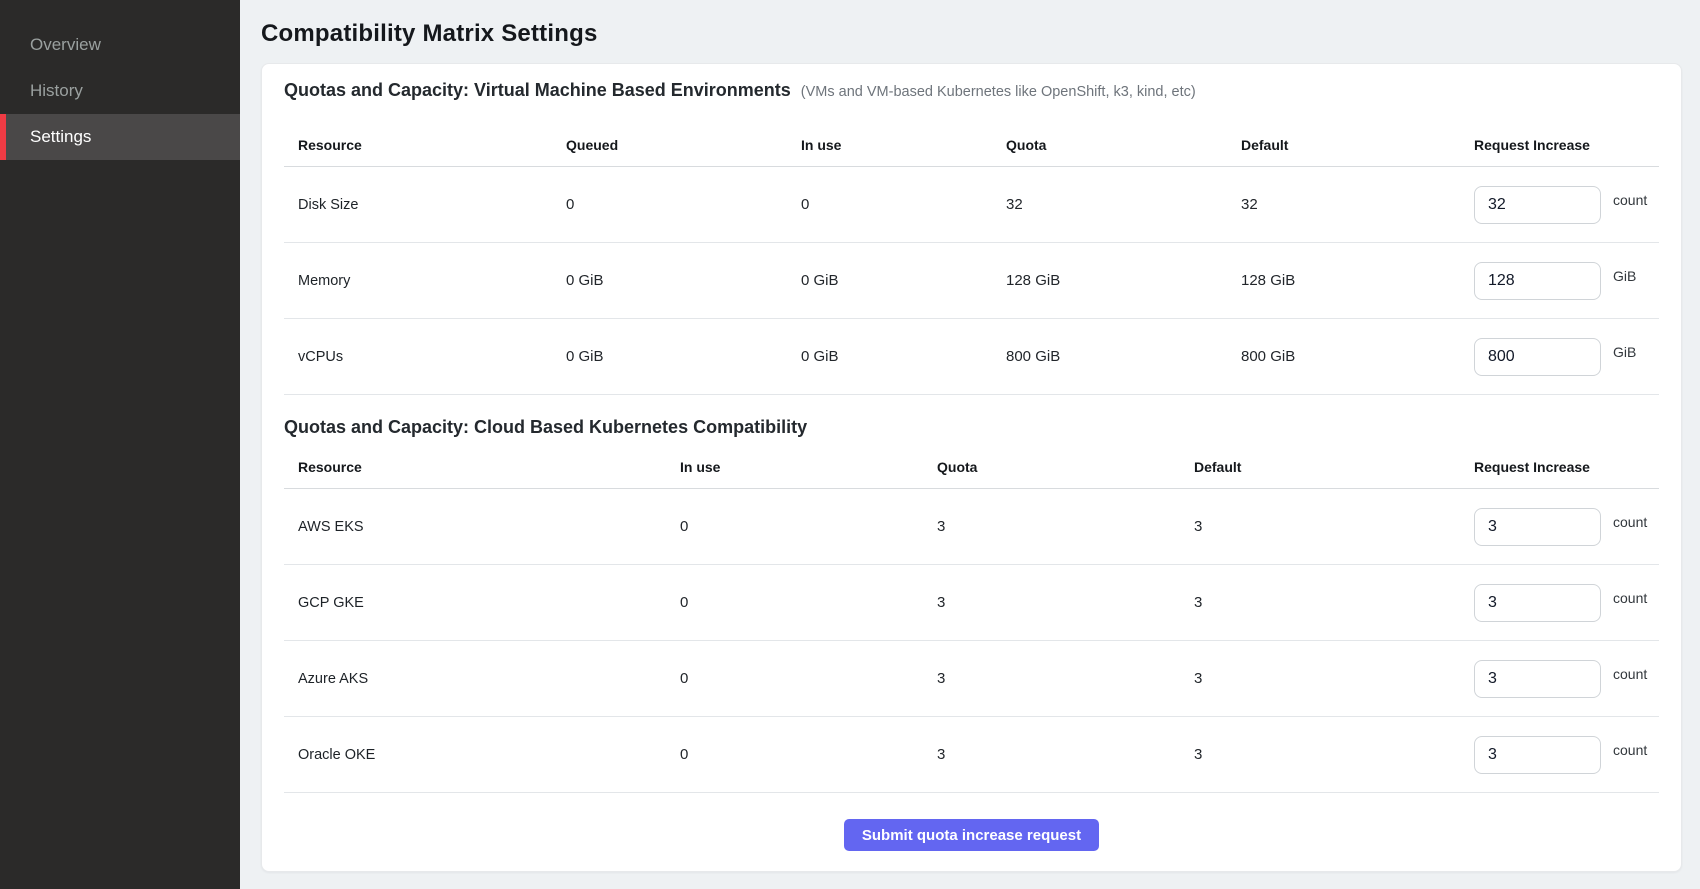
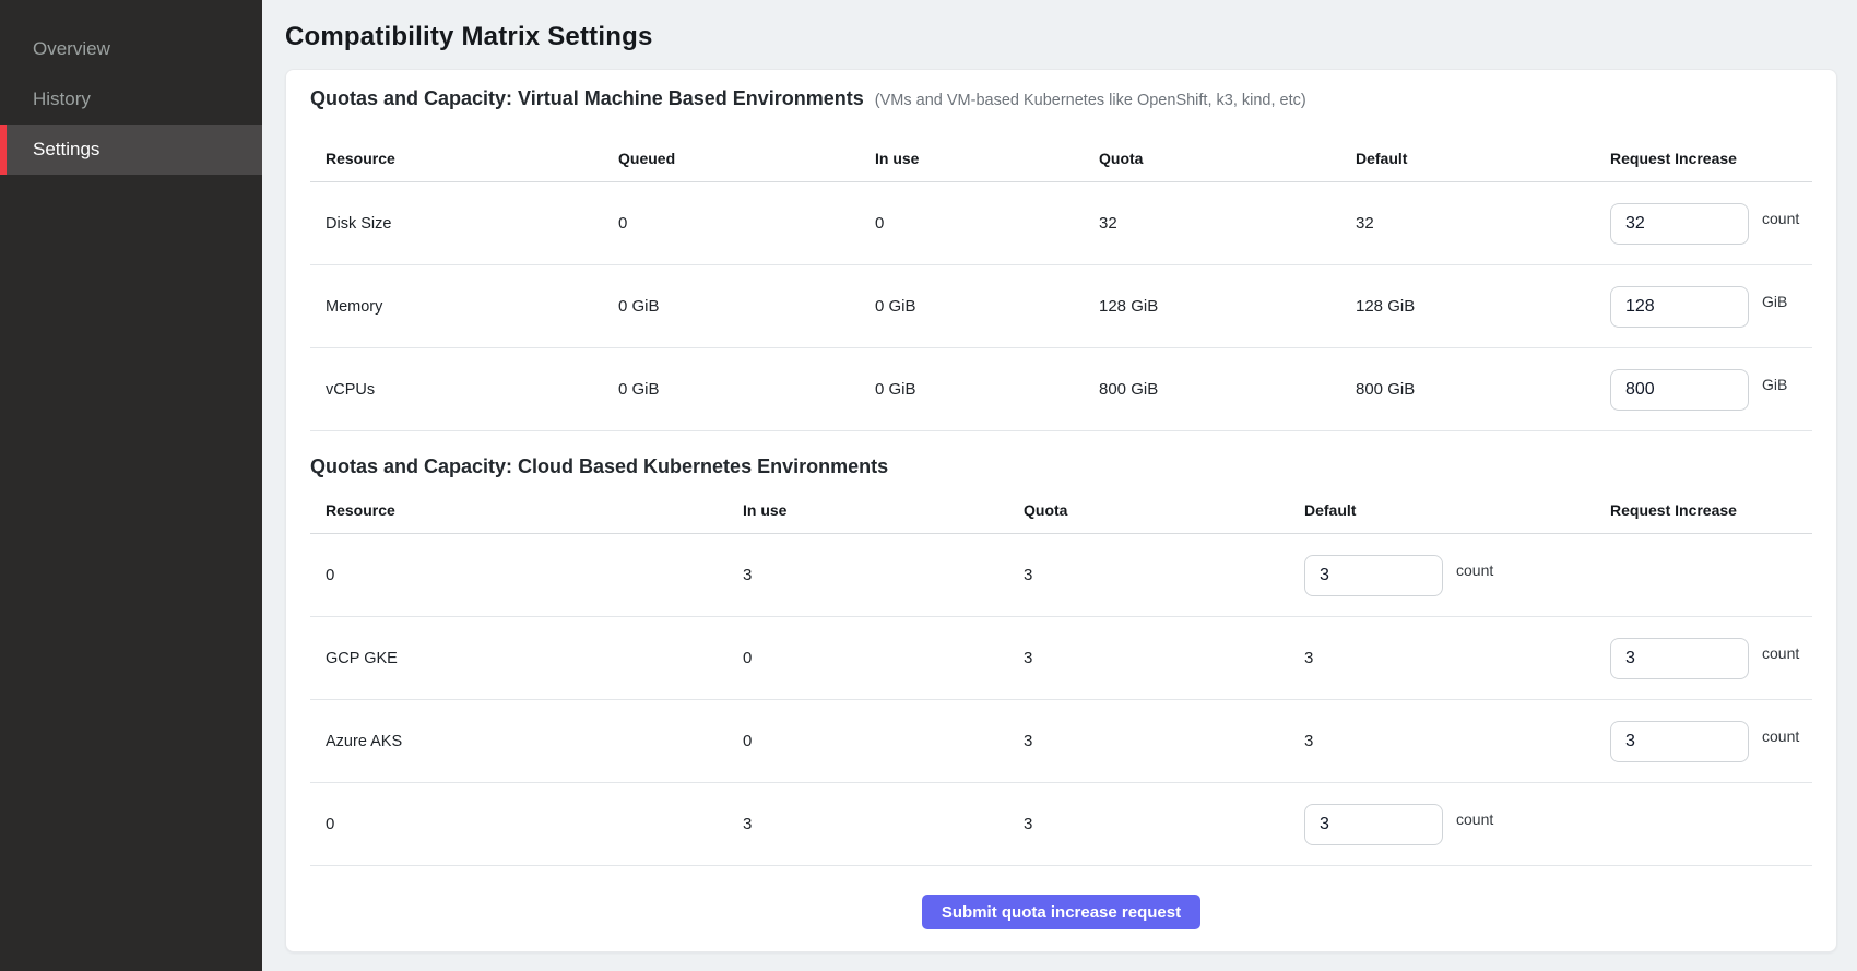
  Overview
  History
  Settings
  Compatibility Matrix Settings
  Quotas and Capacity: Virtual Machine Based Environments
  (VMs and VM-based Kubernetes like OpenShift, k3, kind, etc)
  Resource
  Queued
  In use
  Quota
  Default
  Request Increase
  Disk Size
  0
  0
  32
  32
  32
  count
  Memory
  0 GiB
  0 GiB
  128 GiB
  128 GiB
  128
  GiB
  vCPUs
  0 GiB
  0 GiB
  800 GiB
  800 GiB
  800
  GiB
- Quotas and Capacity: Cloud Based Kubernetes Compatibility
+ Quotas and Capacity: Cloud Based Kubernetes Environments
  Resource
  In use
  Quota
  Default
  Request Increase
- AWS EKS
  0
  3
  3
  3
  count
  GCP GKE
  0
  3
  3
  3
  count
  Azure AKS
  0
  3
  3
  3
  count
- Oracle OKE
  0
  3
  3
  3
  count
  Submit quota increase request
